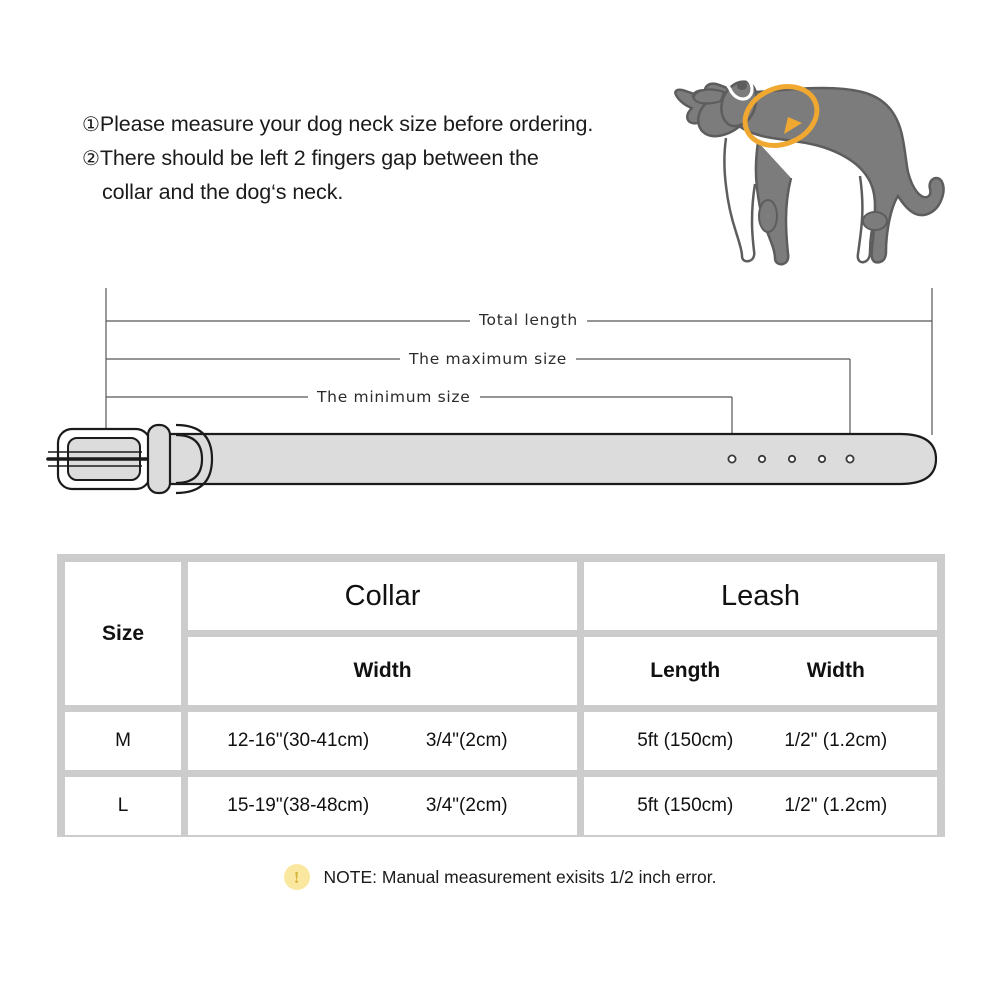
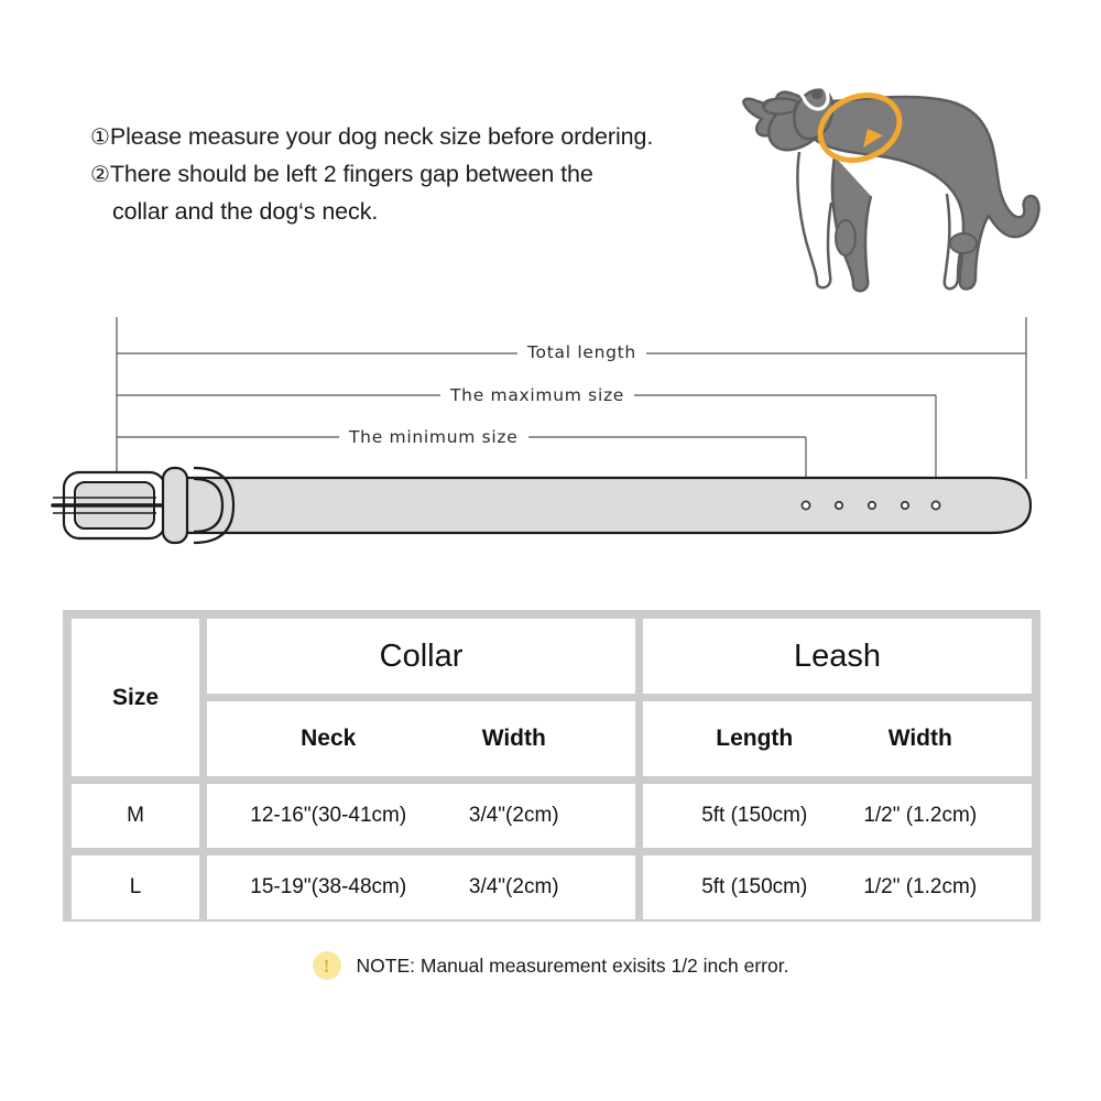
  ①Please measure your dog neck size before ordering.
  ②There should be left 2 fingers gap between the
  collar and the dog‘s neck.
  Total length
  The maximum size
  The minimum size
  Size
  Collar
  Leash
+ Neck
  Width
  Length
  Width
  M
  12-16"(30-41cm)
  3/4"(2cm)
  5ft (150cm)
  1/2" (1.2cm)
  L
  15-19"(38-48cm)
  3/4"(2cm)
  5ft (150cm)
  1/2" (1.2cm)
  !
  NOTE: Manual measurement exisits 1/2 inch error.
